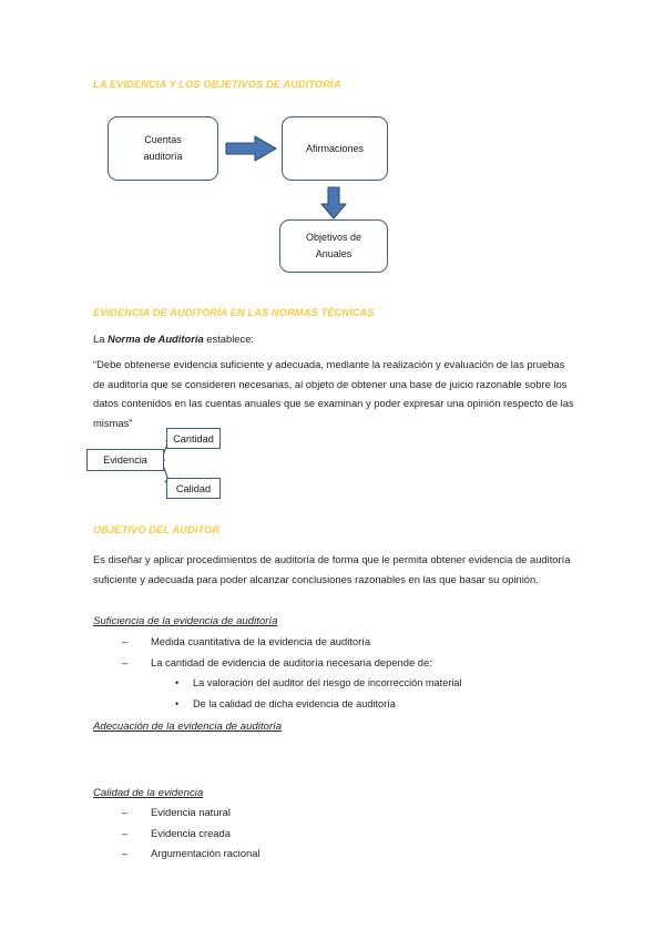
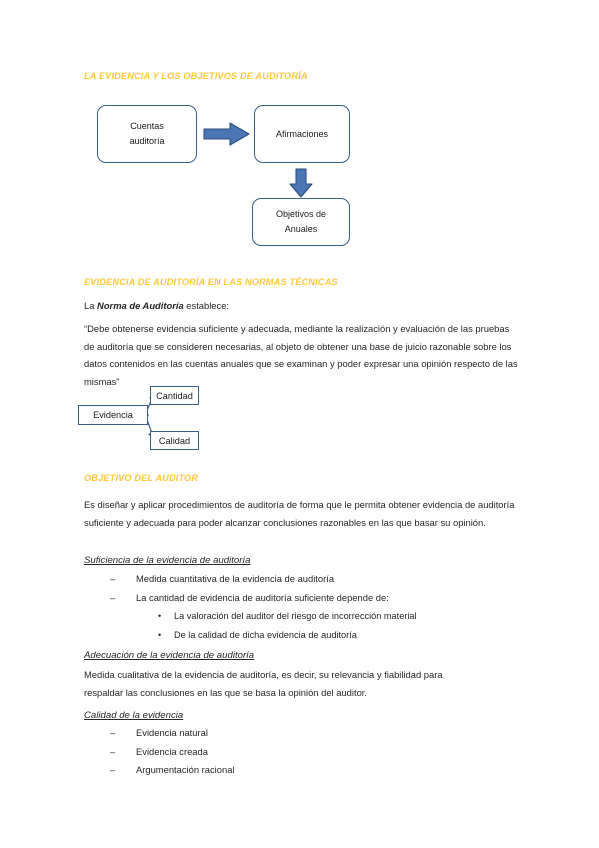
  LA EVIDENCIA Y LOS OBJETIVOS DE AUDITORÍA
  Cuentas
  auditoría
  Afirmaciones
  Objetivos de
  Anuales
  EVIDENCIA DE AUDITORÍA EN LAS NORMAS TÉCNICAS
  La Norma de Auditoría establece:
  “Debe obtenerse evidencia suficiente y adecuada, mediante la realización y evaluación de las pruebas de auditoría que se consideren necesarias, al objeto de obtener una base de juicio razonable sobre los datos contenidos en las cuentas anuales que se examinan y poder expresar una opinión respecto de las mismas”
  Evidencia
  Cantidad
  Calidad
  OBJETIVO DEL AUDITOR
  Es diseñar y aplicar procedimientos de auditoría de forma que le permita obtener evidencia de auditoría suficiente y adecuada para poder alcanzar conclusiones razonables en las que basar su opinión.
  Suficiencia de la evidencia de auditoría
  –
  Medida cuantitativa de la evidencia de auditoría
  –
- La cantidad de evidencia de auditoría necesaria depende de:
+ La cantidad de evidencia de auditoría suficiente depende de:
  •
  La valoración del auditor del riesgo de incorrección material
  •
  De la calidad de dicha evidencia de auditoría
  Adecuación de la evidencia de auditoría
+ Medida cualitativa de la evidencia de auditoría, es decir, su relevancia y fiabilidad para respaldar las conclusiones en las que se basa la opinión del auditor.
  Calidad de la evidencia
  –
  Evidencia natural
  –
  Evidencia creada
  –
  Argumentación racional
